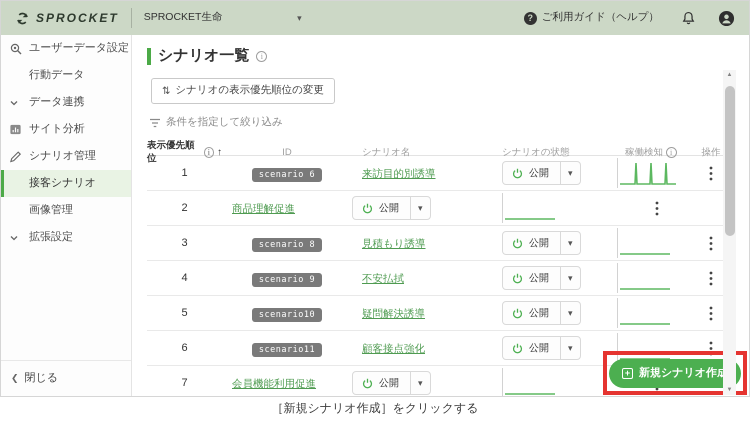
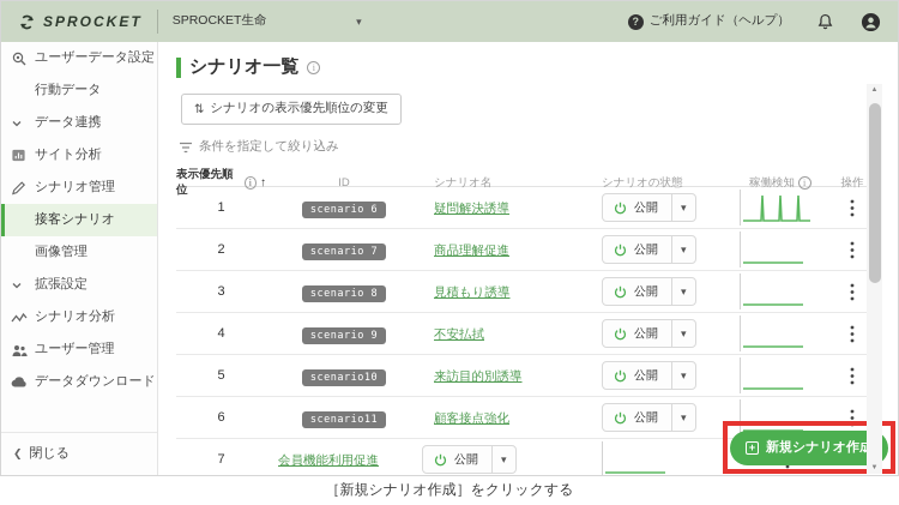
  SPROCKET
  SPROCKET生命
  ▾
  ?
  ご利用ガイド（ヘルプ）
  ユーザーデータ設定
  行動データ
  データ連携
  サイト分析
  シナリオ管理
  接客シナリオ
  画像管理
  拡張設定
+ シナリオ分析
+ ユーザー管理
+ データダウンロード
  ❮
  閉じる
  シナリオ一覧
  i
  ⇅
  シナリオの表示優先順位の変更
  条件を指定して絞り込み
  表示優先順位
  i
  ↑
  ID
  シナリオ名
  シナリオの状態
  稼働検知 i
  操作
  1
  scenario 6
- 来訪目的別誘導
+ 疑問解決誘導
  公開
  ▾
  2
+ scenario 7
  商品理解促進
  公開
  ▾
  3
  scenario 8
  見積もり誘導
  公開
  ▾
  4
  scenario 9
  不安払拭
  公開
  ▾
  5
  scenario10
- 疑問解決誘導
+ 来訪目的別誘導
  公開
  ▾
  6
  scenario11
  顧客接点強化
  公開
  ▾
  7
  会員機能利用促進
  公開
  ▾
  +
  新規シナリオ作
  ［新規シナリオ作成］をクリックする
